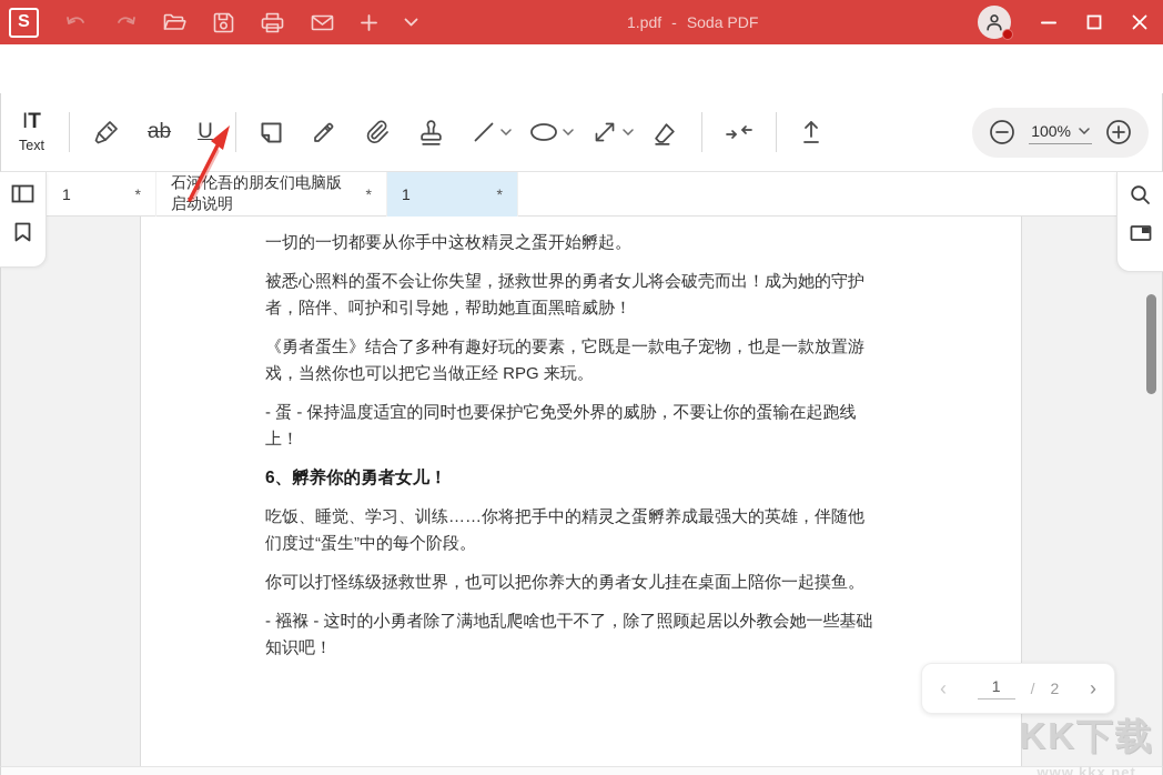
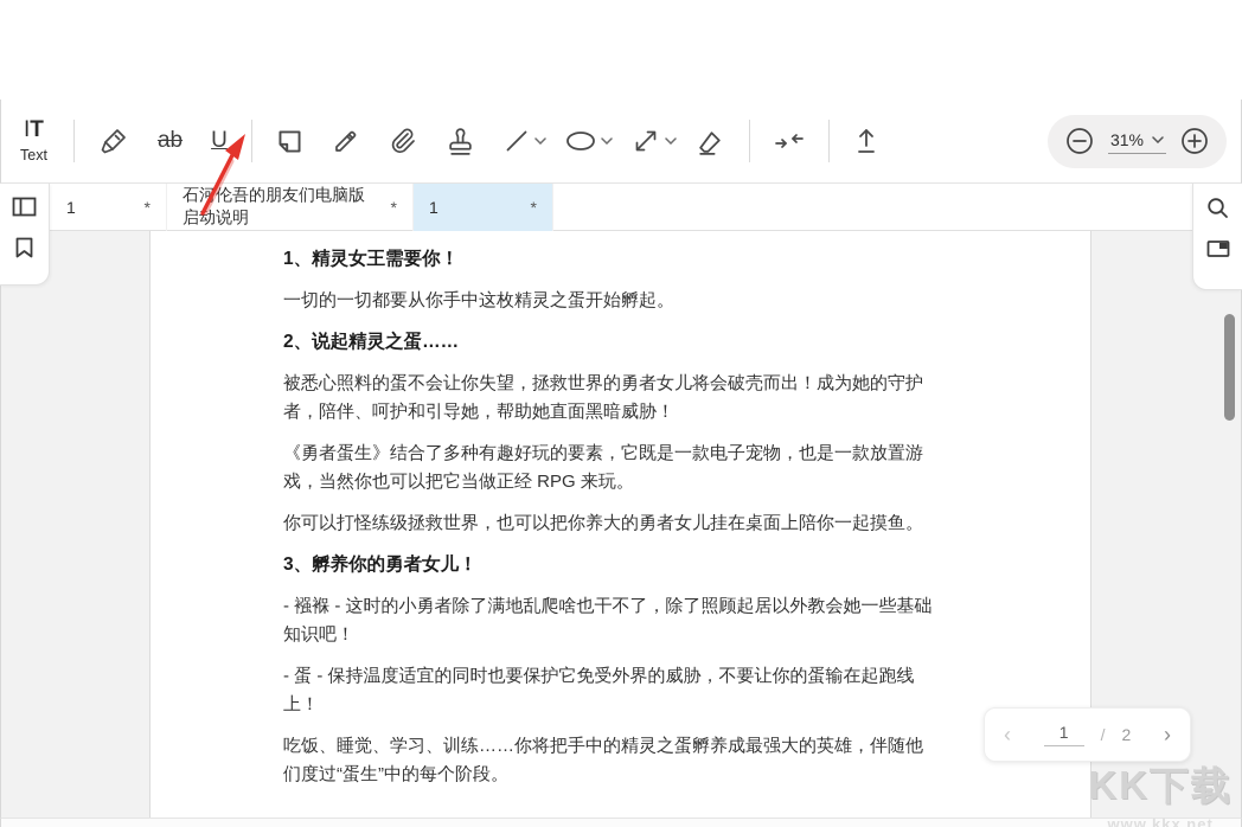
- S
- 1.pdf
- -
- Soda PDF
  IT
  Text
  ab
  U
- 100%
+ 31%
  1
  *
  石河伦吾的朋友们电脑版启动说明
  *
  1
  *
+ 1、精灵女王需要你！
  一切的一切都要从你手中这枚精灵之蛋开始孵起。
+ 2、说起精灵之蛋……
  被悉心照料的蛋不会让你失望，拯救世界的勇者女儿将会破壳而出！成为她的守护者，陪伴、呵护和引导她，帮助她直面黑暗威胁！
  《勇者蛋生》结合了多种有趣好玩的要素，它既是一款电子宠物，也是一款放置游戏，当然你也可以把它当做正经 RPG 来玩。
- - 蛋 - 保持温度适宜的同时也要保护它免受外界的威胁，不要让你的蛋输在起跑线上！
+ 你可以打怪练级拯救世界，也可以把你养大的勇者女儿挂在桌面上陪你一起摸鱼。
- 6、孵养你的勇者女儿！
+ 3、孵养你的勇者女儿！
- 吃饭、睡觉、学习、训练……你将把手中的精灵之蛋孵养成最强大的英雄，伴随他们度过“蛋生”中的每个阶段。
+ - 襁褓 - 这时的小勇者除了满地乱爬啥也干不了，除了照顾起居以外教会她一些基础知识吧！
- 你可以打怪练级拯救世界，也可以把你养大的勇者女儿挂在桌面上陪你一起摸鱼。
+ - 蛋 - 保持温度适宜的同时也要保护它免受外界的威胁，不要让你的蛋输在起跑线上！
- - 襁褓 - 这时的小勇者除了满地乱爬啥也干不了，除了照顾起居以外教会她一些基础知识吧！
+ 吃饭、睡觉、学习、训练……你将把手中的精灵之蛋孵养成最强大的英雄，伴随他们度过“蛋生”中的每个阶段。
  ‹
  1
  /
  2
  ›
  KK下载
  www.kkx.net
